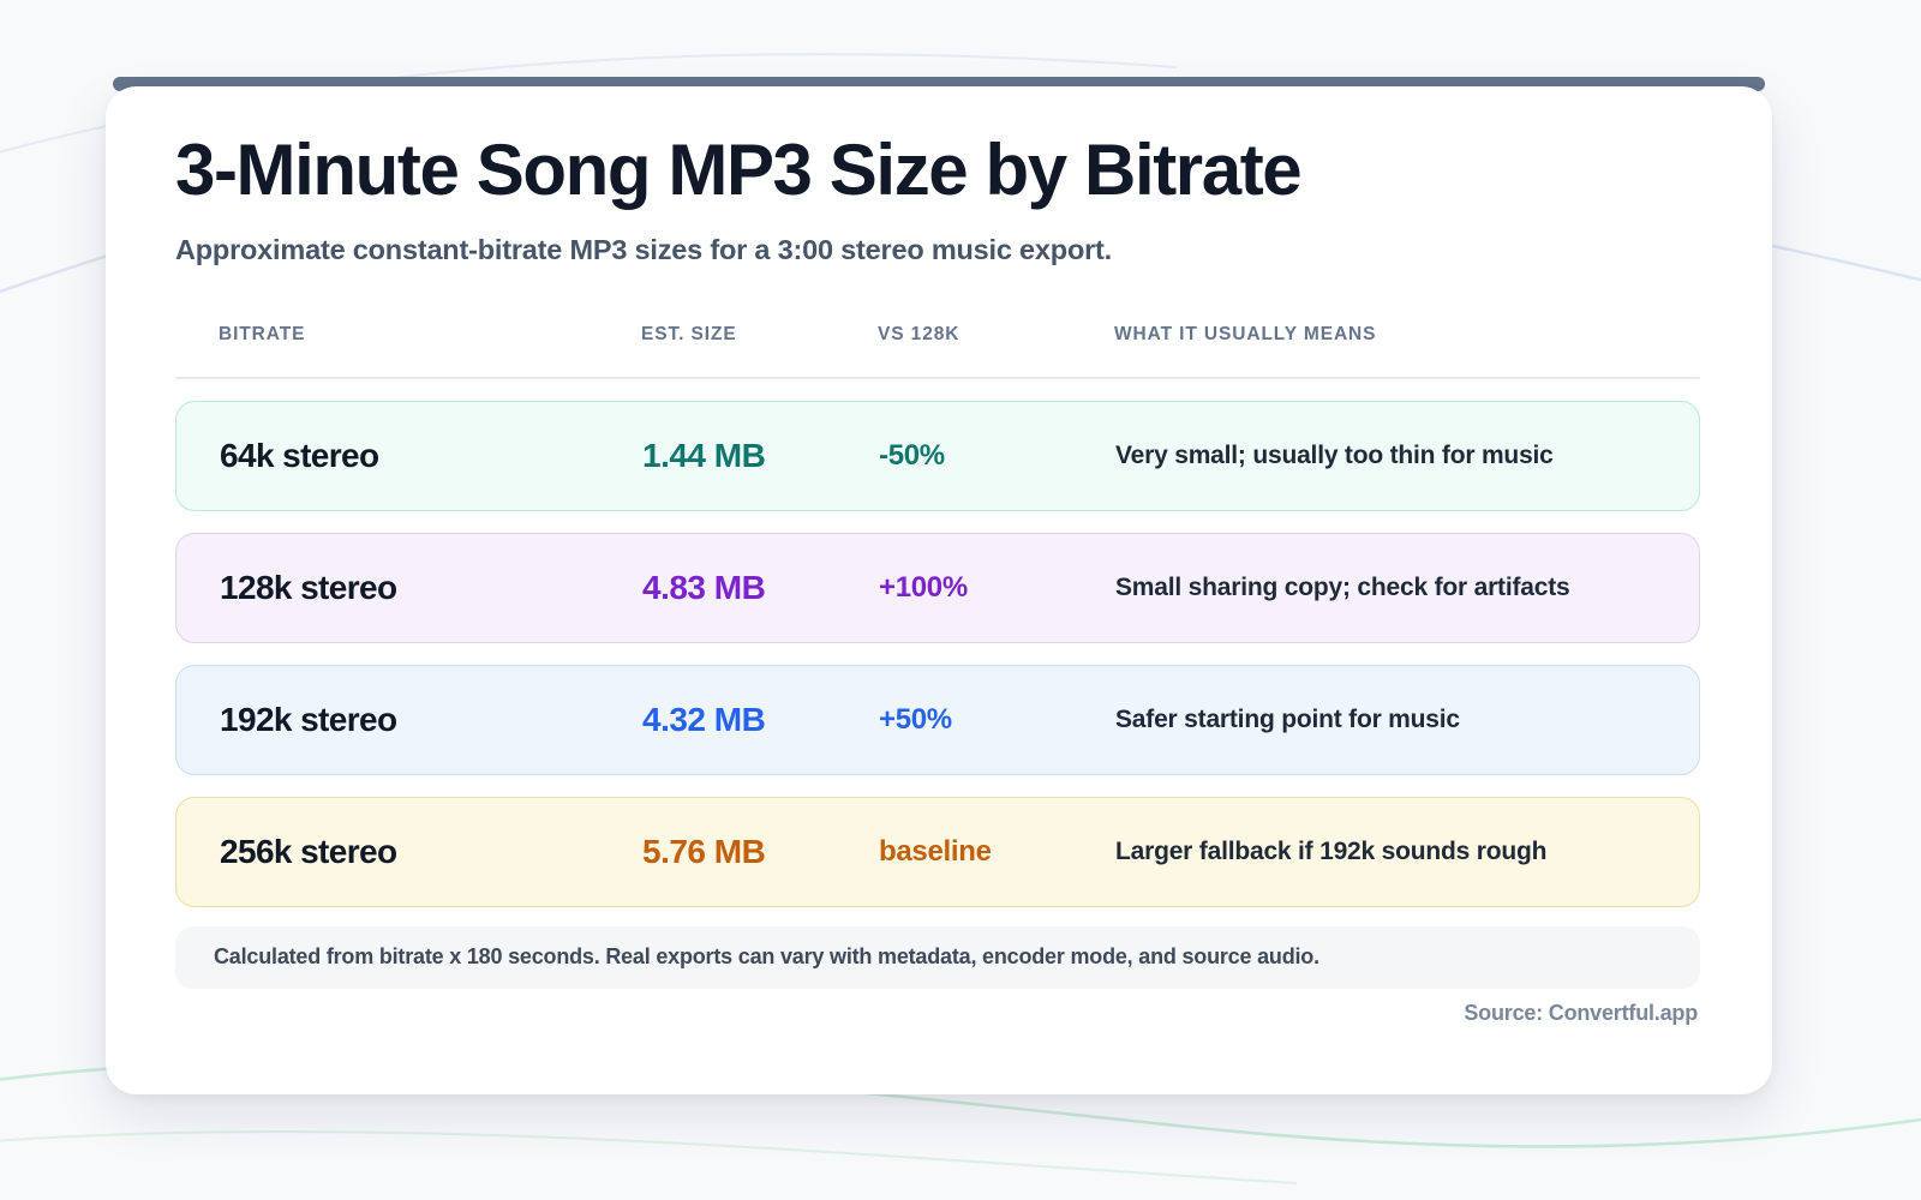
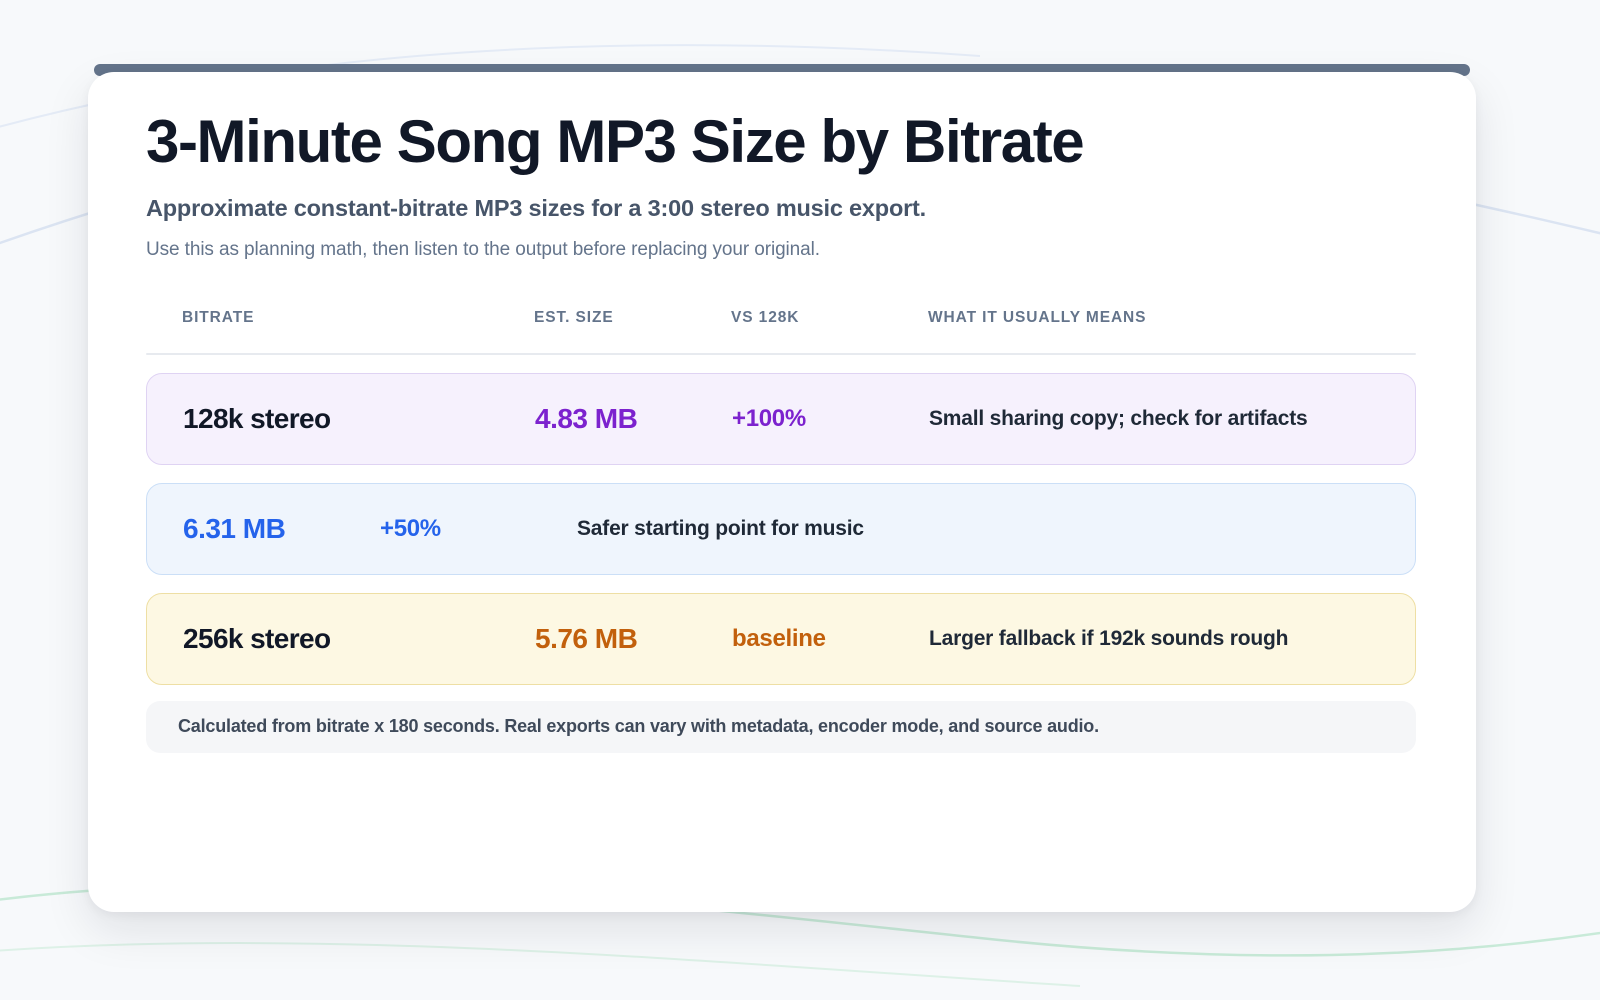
  3-Minute Song MP3 Size by Bitrate
  Approximate constant-bitrate MP3 sizes for a 3:00 stereo music export.
+ Use this as planning math, then listen to the output before replacing your original.
  BITRATE
  EST. SIZE
  VS 128K
  WHAT IT USUALLY MEANS
- 64k stereo
- 1.44 MB
- -50%
- Very small; usually too thin for music
  128k stereo
  4.83 MB
  +100%
  Small sharing copy; check for artifacts
- 192k stereo
- 4.32 MB
+ 6.31 MB
  +50%
  Safer starting point for music
  256k stereo
  5.76 MB
  baseline
  Larger fallback if 192k sounds rough
  Calculated from bitrate x 180 seconds. Real exports can vary with metadata, encoder mode, and source audio.
- Source: Convertful.app
